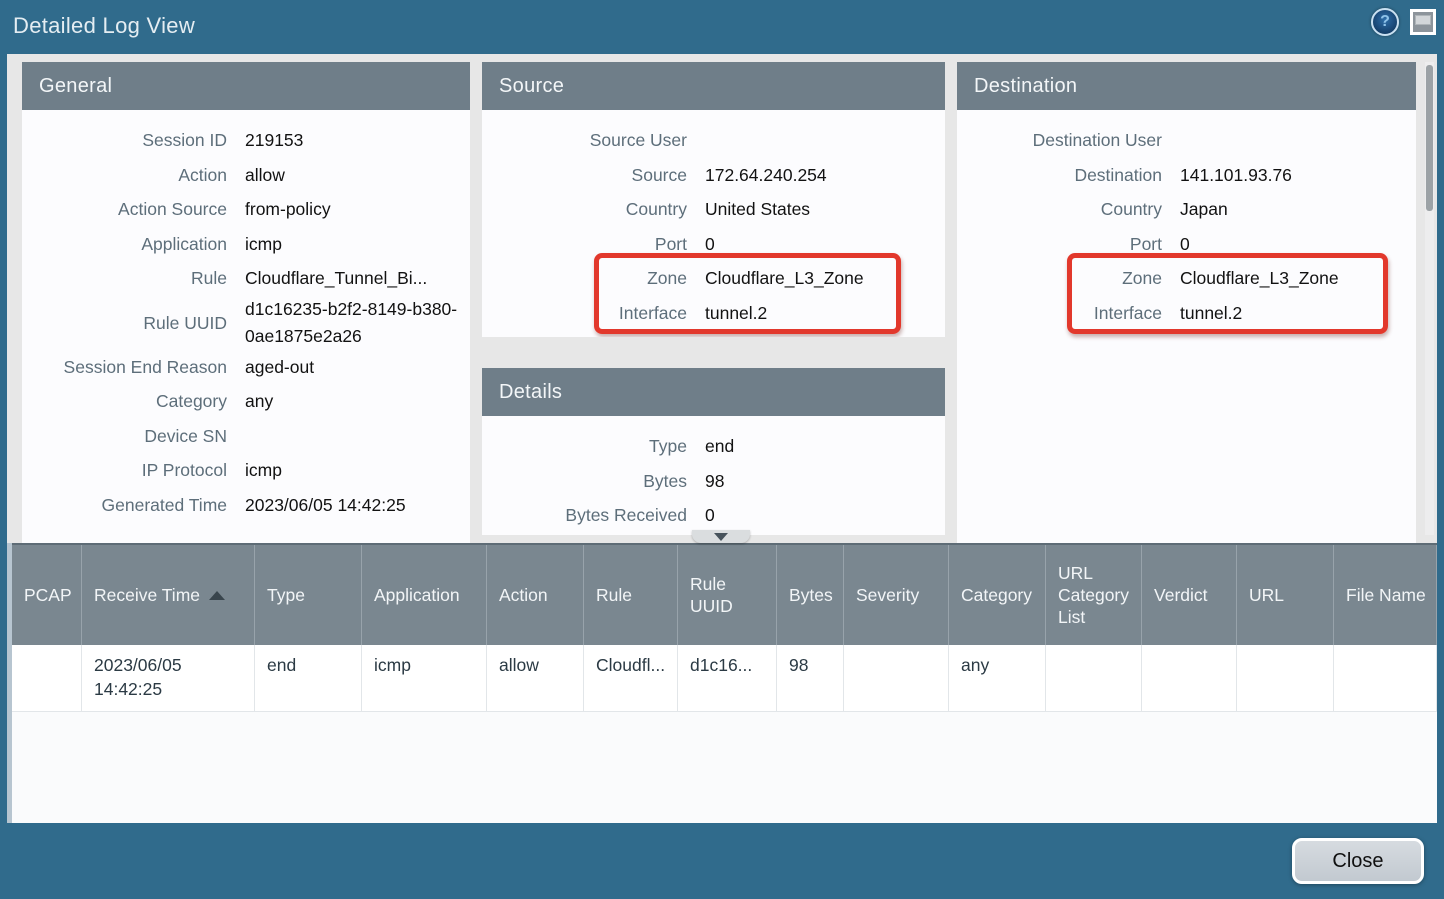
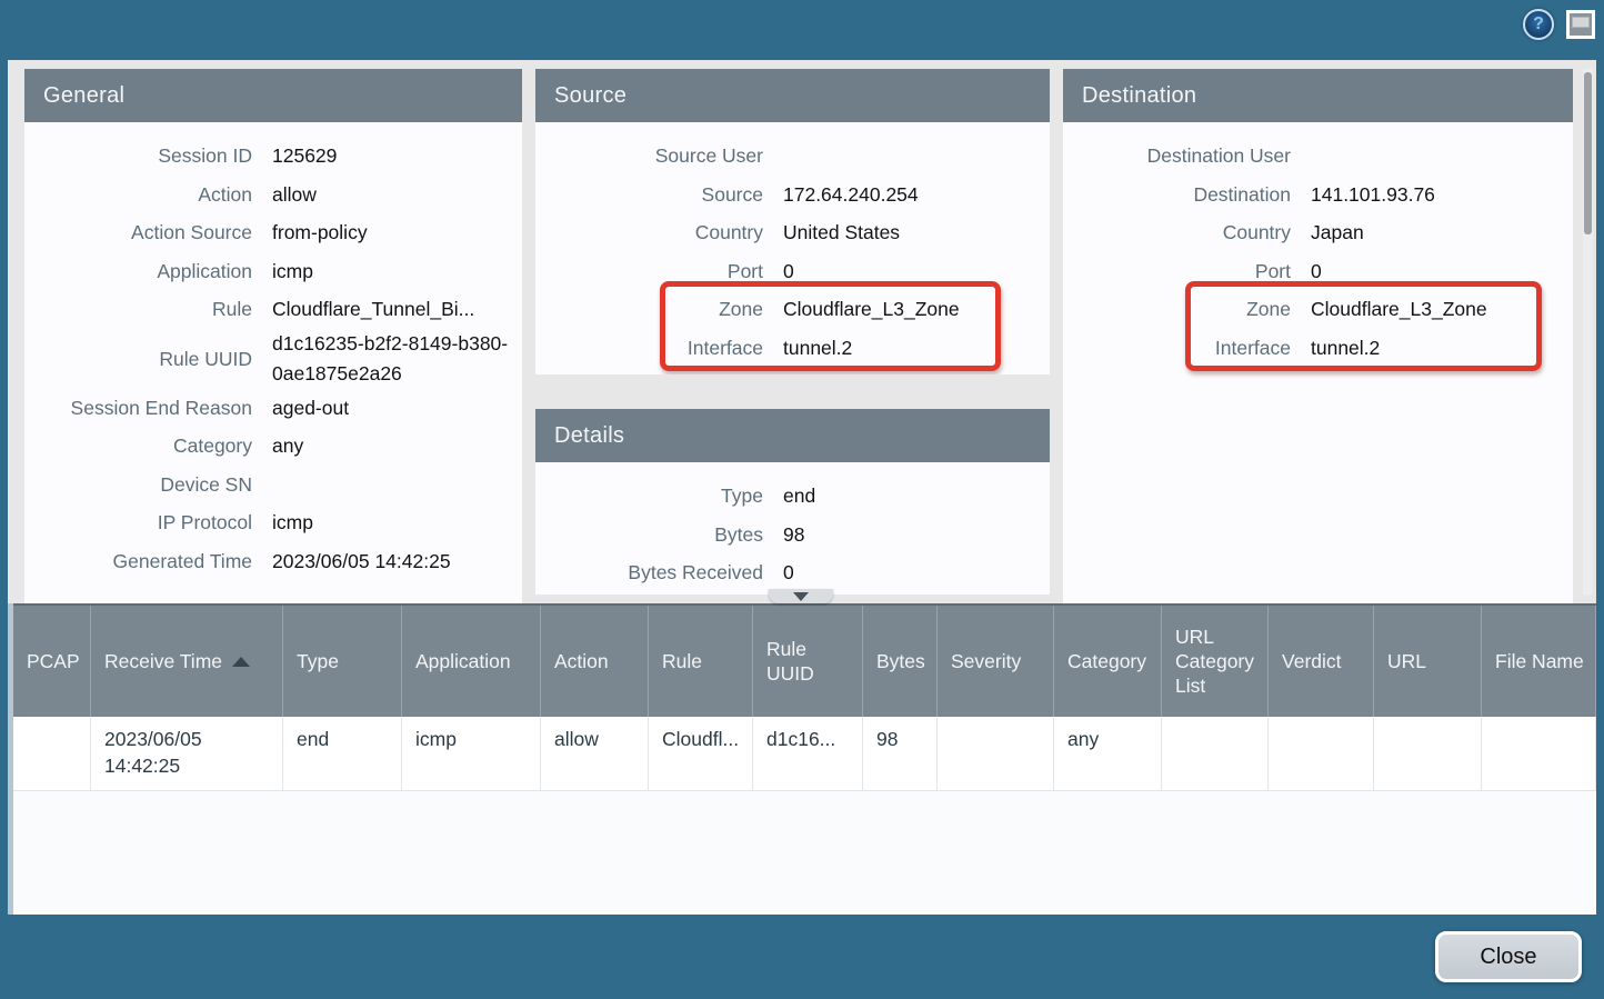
- Detailed Log View
  ?
  General
  Session ID
- 219153
+ 125629
  Action
  allow
  Action Source
  from-policy
  Application
  icmp
  Rule
  Cloudflare_Tunnel_Bi...
  Rule UUID
  d1c16235-b2f2-8149-b380-0ae1875e2a26
  Session End Reason
  aged-out
  Category
  any
  Device SN
  IP Protocol
  icmp
  Generated Time
  2023/06/05 14:42:25
  Source
  Source User
  Source
  172.64.240.254
  Country
  United States
  Port
  0
  Zone
  Cloudflare_L3_Zone
  Interface
  tunnel.2
  Details
  Type
  end
  Bytes
  98
  Bytes Received
  0
  Destination
  Destination User
  Destination
  141.101.93.76
  Country
  Japan
  Port
  0
  Zone
  Cloudflare_L3_Zone
  Interface
  tunnel.2
  PCAP
  Receive Time
  Type
  Application
  Action
  Rule
  Rule UUID
  Bytes
  Severity
  Category
  URL Category List
  Verdict
  URL
  File Name
  2023/06/05 14:42:25
  end
  icmp
  allow
  Cloudfl...
  d1c16...
  98
  any
  Close
